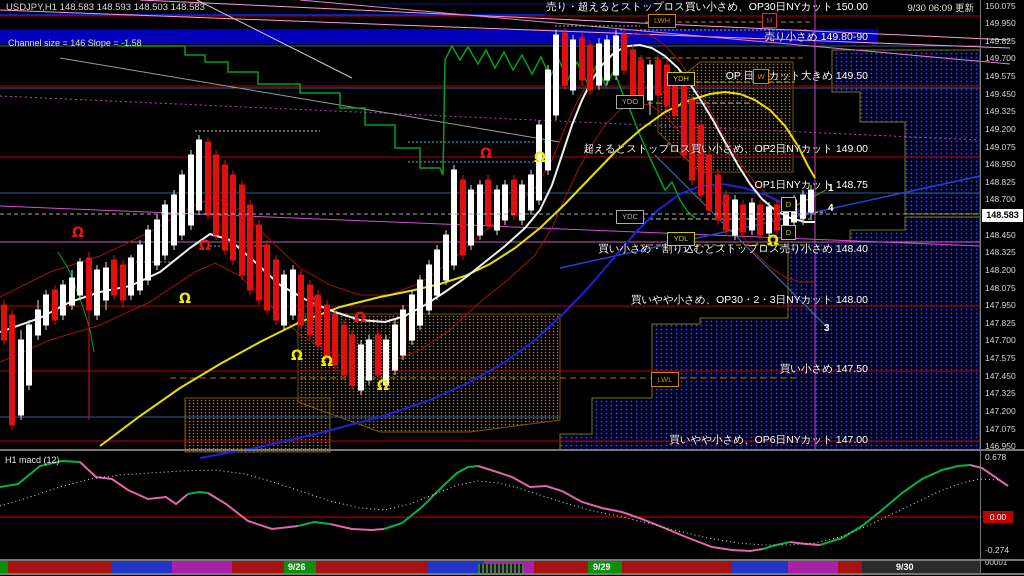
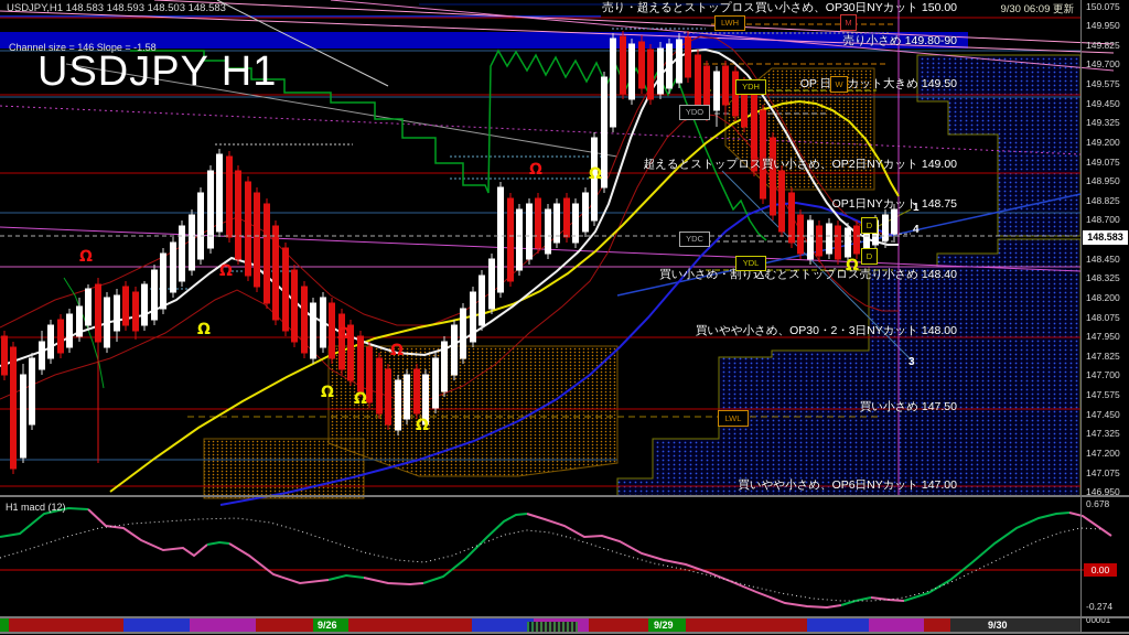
  Ω
  Ω
  Ω
  Ω
  Ω
  Ω
  Ω
  Ω
  Ω
  Ω
  Ω
  USDJPY,H1 148.583 148.593 148.503 148.583
  9/30 06:09 更新
  Channel size = 146 Slope = -1.58
+ USDJPY H1
  売り・超えるとストップロス買い小さめ、OP30日NYカット 150.00
  売り小さめ 149.80-90
  OP 日カット大きめ 149.50
  超えるとストップロス買い小さめ、OP2日NYカット 149.00
  OP1日NYカット 148.75
  買い小さめ・割り込むとストップロス売り小さめ 148.40
  買いやや小さめ、OP30・2・3日NYカット 148.00
  買い小さめ 147.50
  買いやや小さめ、OP6日NYカット 147.00
  LWH
  M
  W
  YDH
  YDO
  YDC
  YDL
  D
  D
  LWL
  1
  4
  3
  150.075
  149.950
  149.825
  149.700
  149.575
  149.450
  149.325
  149.200
  149.075
  148.950
  148.825
  148.700
  148.450
  148.325
  148.200
  148.075
  147.950
  147.825
  147.700
  147.575
  147.450
  147.325
  147.200
  147.075
  146.950
  148.583
  H1 macd (12)
  0.678
  0.00
  -0.274
  00001
  9/26
  9/29
  9/30
